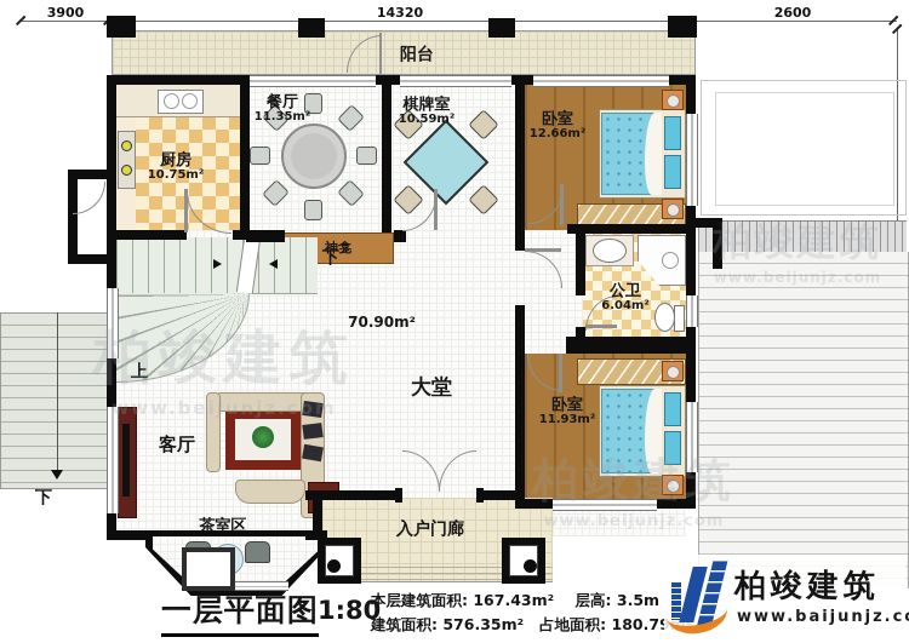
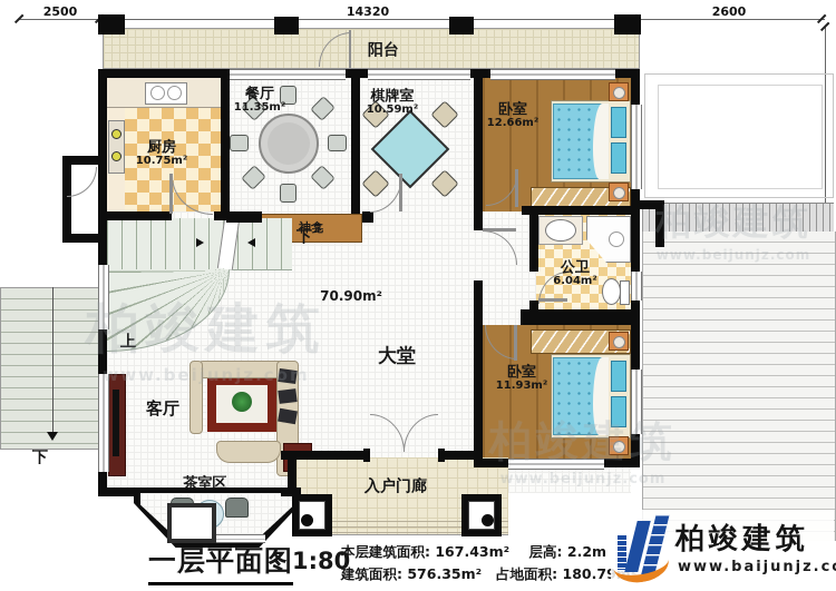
- 3900
+ 2500
  14320
  2600
  下
  阳台
  厨房
  10.75m²
  餐厅
  11.35m²
  棋牌室
  10.59m²
  卧室
  12.66m²
  公卫
  6.04m²
  卧室
  11.93m²
  70.90m²
  大堂
  神龛
  下
  上
  客厅
  茶室区
  入户门廊
  柏竣建筑
  www.beijunjz.com
  柏竣建筑
  www.beijunjz.com
  柏竣建筑
  www.beijunjz.com
  一层平面图
  1:80
- 本层建筑面积: 167.43m² 层高: 3.5m
+ 本层建筑面积: 167.43m² 层高: 2.2m
  建筑面积: 576.35m² 占地面积: 180.79m²
  柏竣建筑
  www.baijunjz.c
